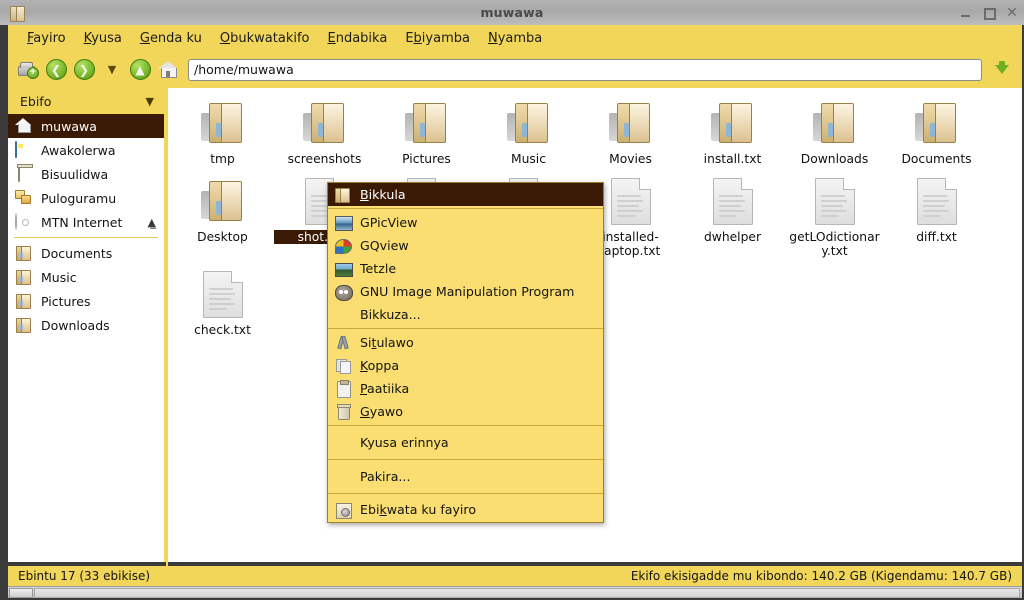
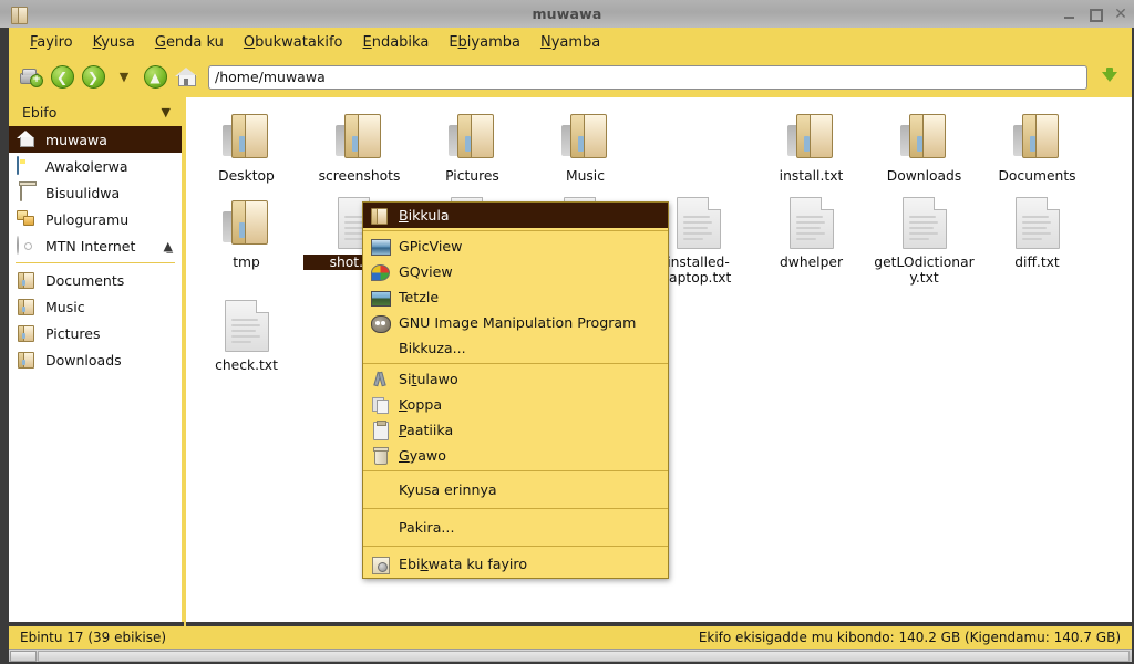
  muwawa
  ✕
  Fayiro
  Kyusa
  Genda ku
  Obukwatakifo
  Endabika
  Ebiyamba
  Nyamba
  +
  ❮
  ❯
  ▼
  ▲
  /home/muwawa
  Ebifo
  ▼
  muwawa
  Awakolerwa
  Bisuulidwa
  Puloguramu
  MTN Internet
  ▲̲
  Documents
  Music
  Pictures
  Downloads
- tmp
+ Desktop
  screenshots
  Pictures
  Music
- Movies
  install.txt
  Downloads
  Documents
- Desktop
+ tmp
  nstalled-aptop.txt
  dwhelper
  getLOdictionary.txt
  diff.txt
  check.txt
  Bikkula
  GPicView
  GQview
  Tetzle
  GNU Image Manipulation Program
  Bikkuza...
  Situlawo
  Koppa
  Paatiika
  Gyawo
  Kyusa erinnya
  Pakira...
  Ebikwata ku fayiro
- Ebintu 17 (33 ebikise)
+ Ebintu 17 (39 ebikise)
  Ekifo ekisigadde mu kibondo: 140.2 GB (Kigendamu: 140.7 GB)
